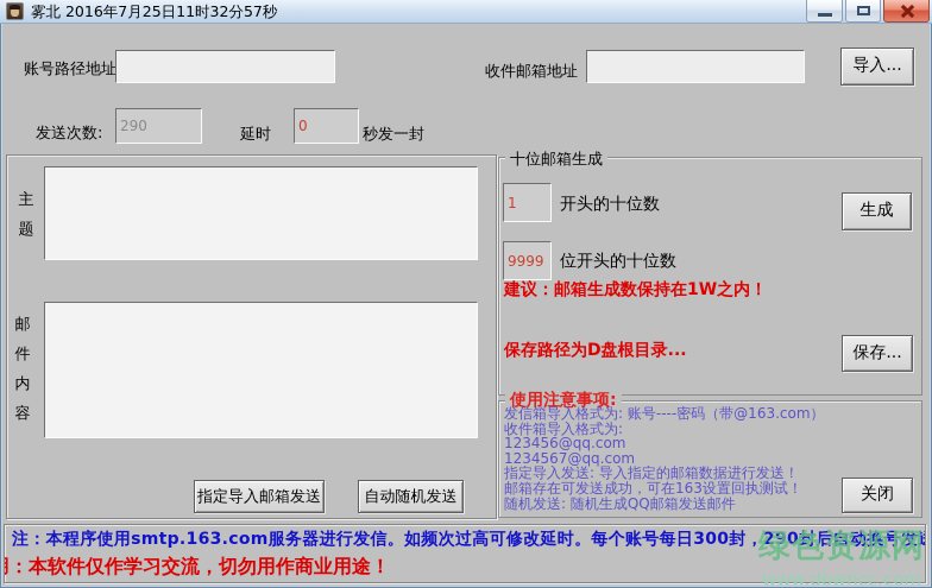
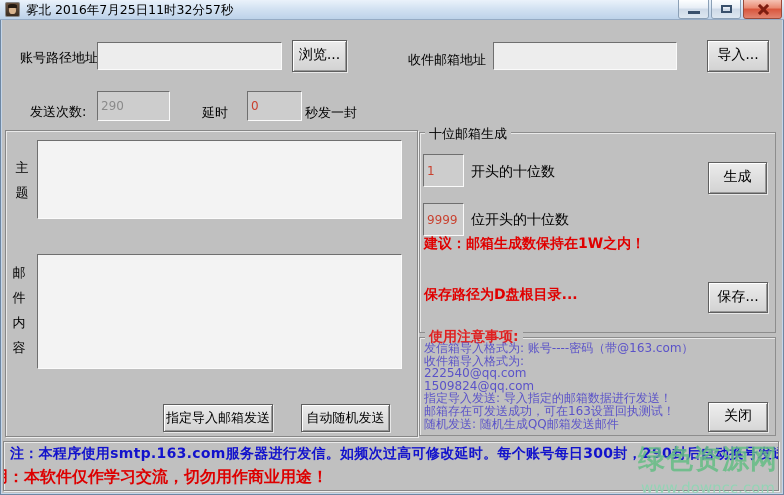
  雾北 2016年7月25日11时32分57秒
  账号路径地址
+ 浏览...
  收件邮箱地址
  导入...
  发送次数:
  290
  延时
  0
  秒发一封
  主题
  邮件内容
  指定导入邮箱发送
  自动随机发送
  十位邮箱生成
  1
  开头的十位数
  9999
  位开头的十位数
  生成
  建议：邮箱生成数保持在1W之内！
  保存路径为D盘根目录...
  保存...
  使用注意事项:
  发信箱导入格式为: 账号----密码（带@163.com）
  收件箱导入格式为:
- 123456@qq.com
+ 222540@qq.com
- 1234567@qq.com
+ 1509824@qq.com
  指定导入发送: 导入指定的邮箱数据进行发送！
  邮箱存在可发送成功，可在163设置回执测试！
  随机发送: 随机生成QQ邮箱发送邮件
  关闭
  注：本程序使用smtp.163.com服务器进行发信。如频次过高可修改延时。每个账号每日300封，290封后自动换号发
  ：本软件仅作学习交流，切勿用作商业用途！
  绿色资源网
  www.downcc.com
